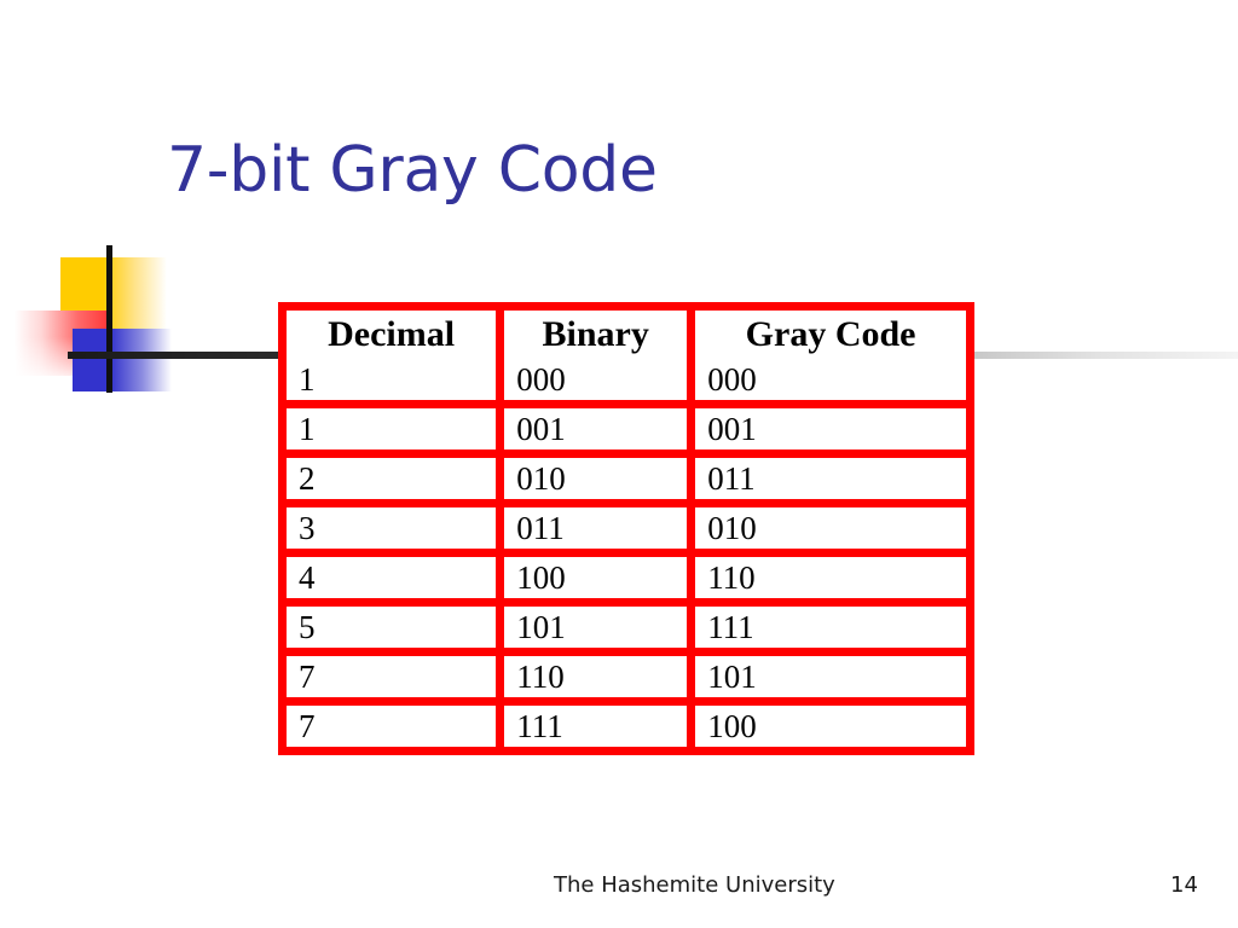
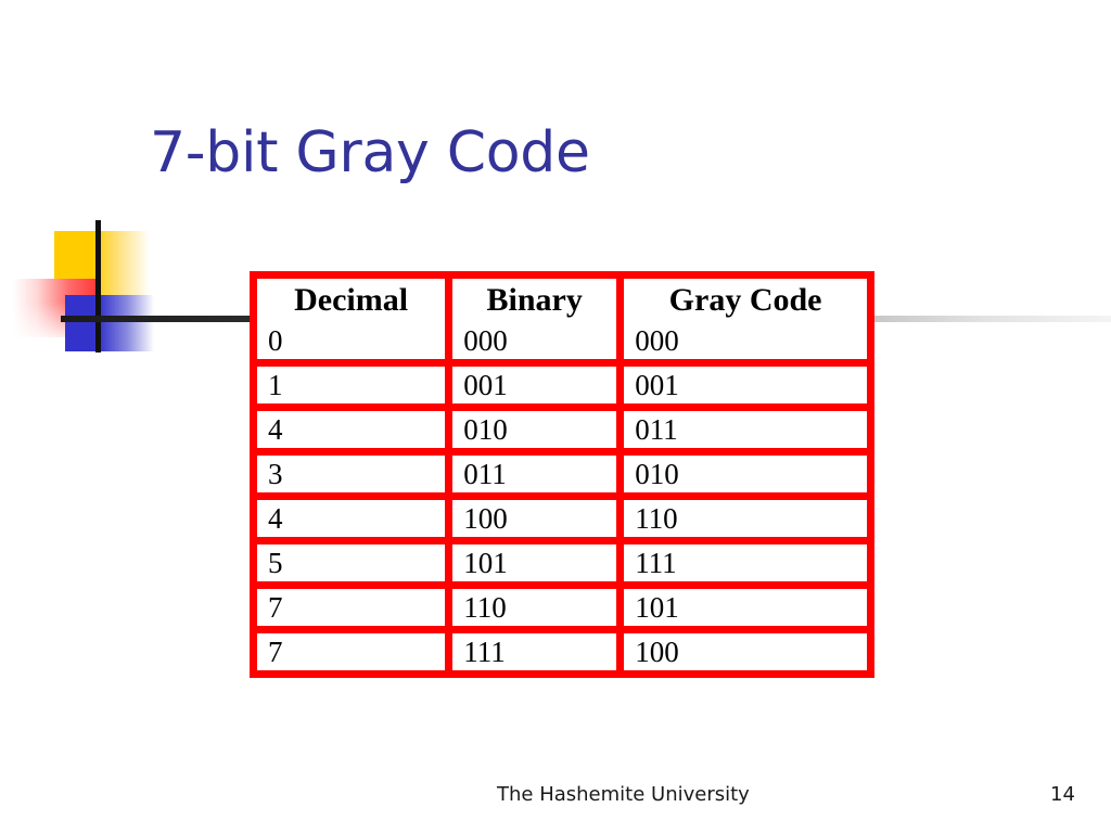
  7-bit Gray Code
  Decimal	Binary	Gray Code
- 1	000	000
+ 0	000	000
  1	001	001
- 2	010	011
+ 4	010	011
  3	011	010
  4	100	110
  5	101	111
  7	110	101
  7	111	100
  The Hashemite University
  14
